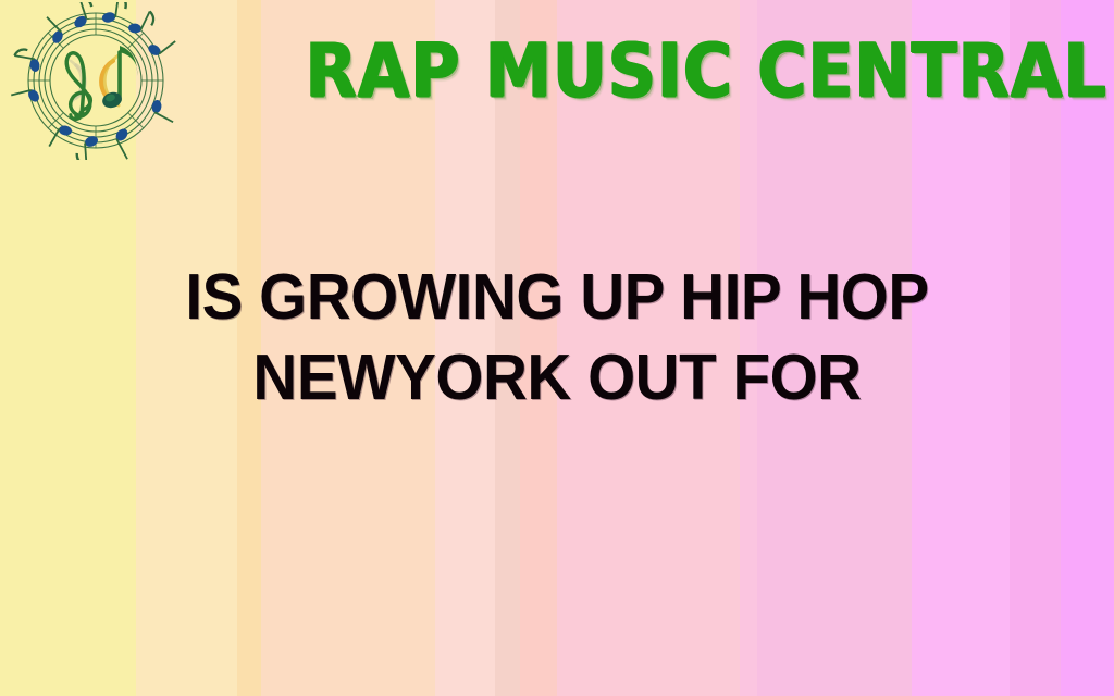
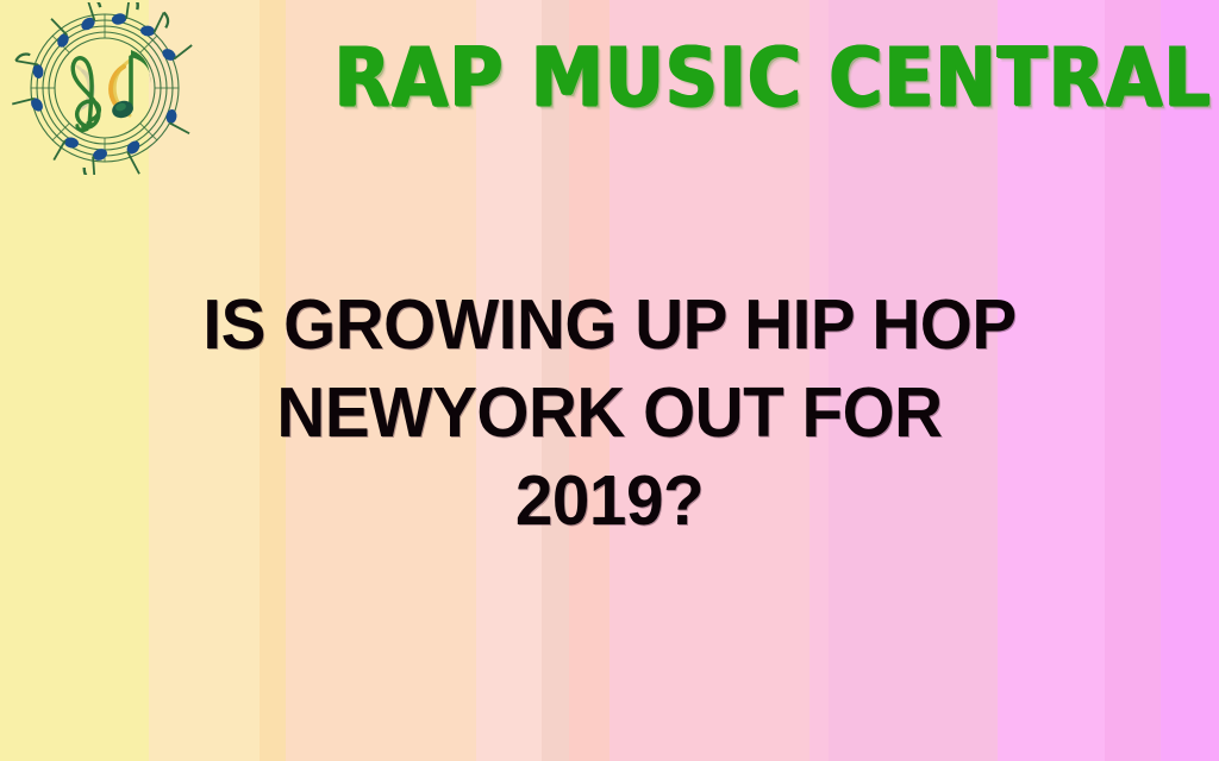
  RAP MUSIC CENTRAL
  IS GROWING UP HIP HOP
  NEWYORK OUT FOR
+ 2019?
